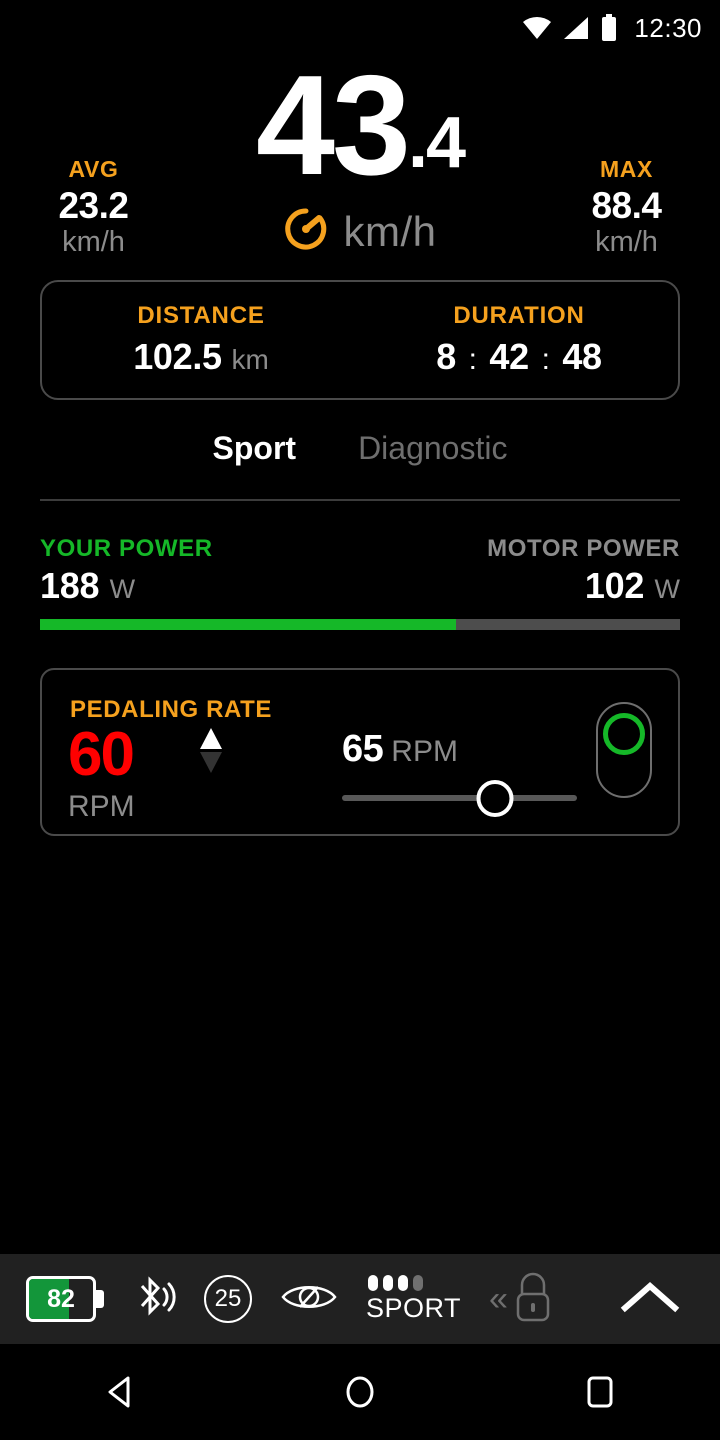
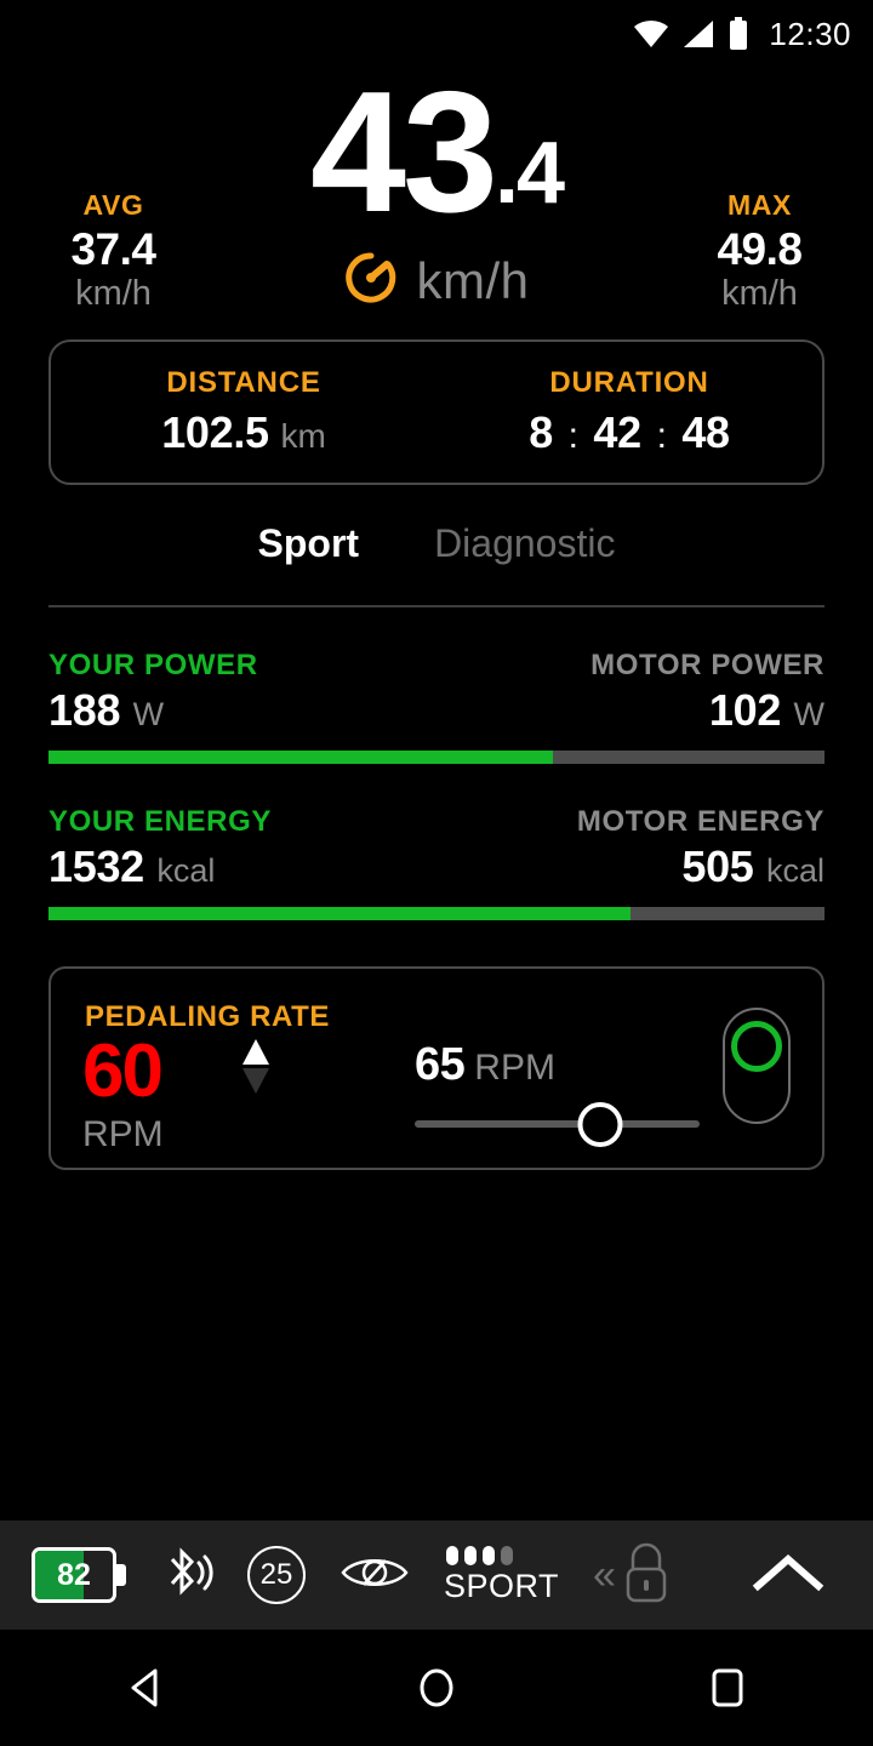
  12:30
  43
  .4
  km/h
  AVG
- 23.2
+ 37.4
  km/h
  MAX
- 88.4
+ 49.8
  km/h
  DISTANCE
  102.5 km
  DURATION
  8 : 42 : 48
  Sport
  Diagnostic
  YOUR POWER
  MOTOR POWER
  188 W
  102 W
+ YOUR ENERGY
+ MOTOR ENERGY
+ 1532 kcal
+ 505 kcal
  PEDALING RATE
  60
  RPM
  65
  RPM
  82
  25
  SPORT
  «
